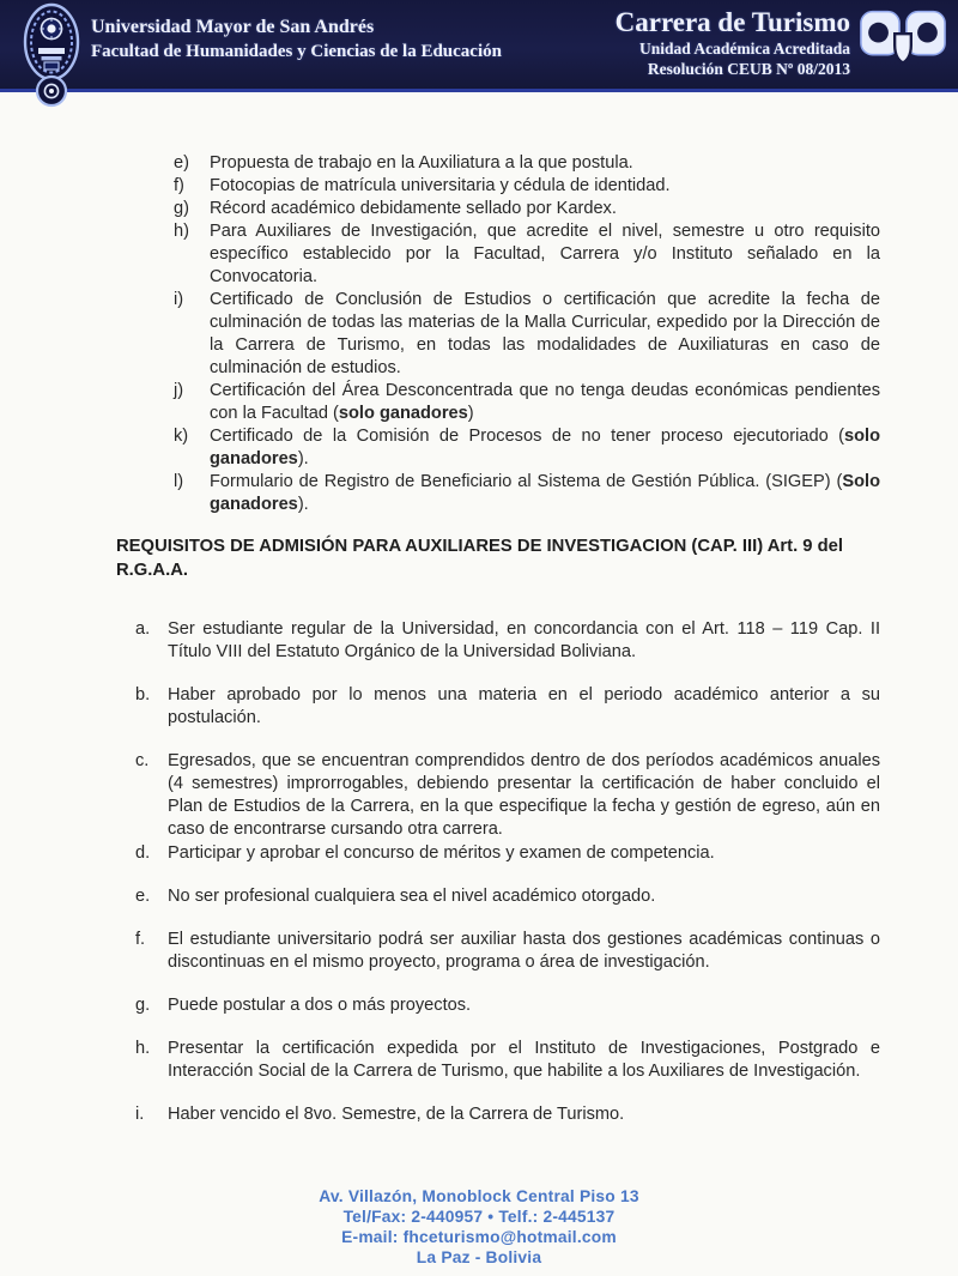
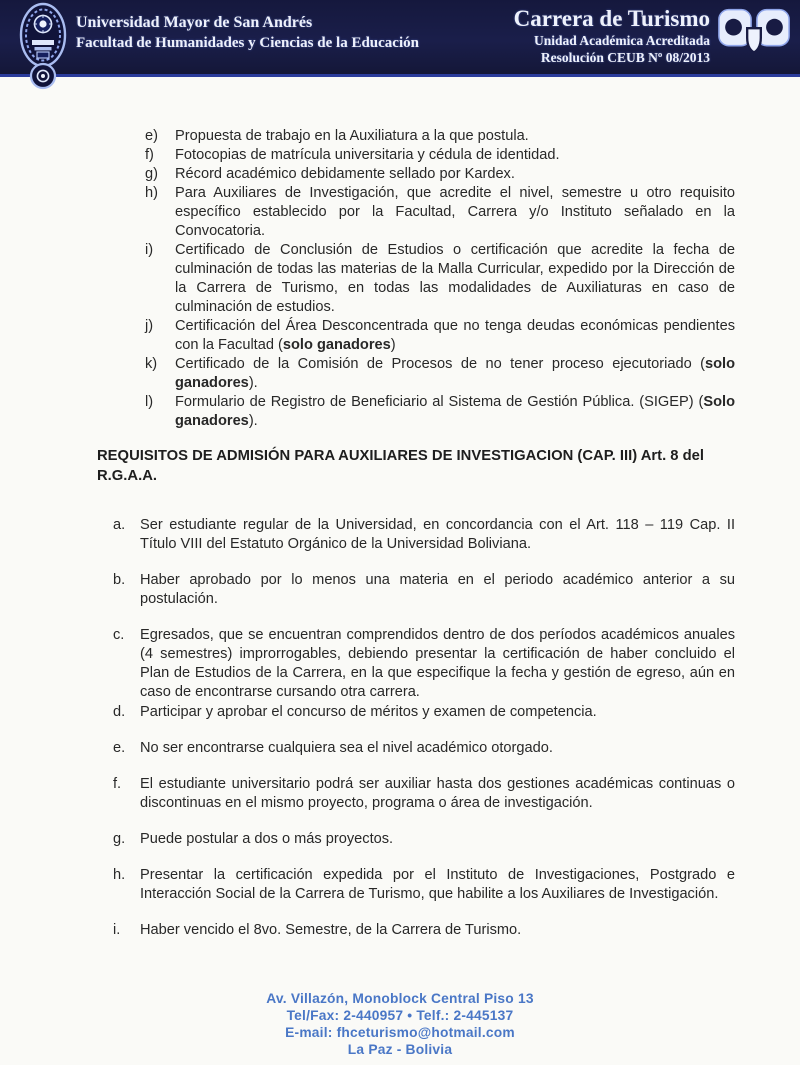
  Universidad Mayor de San Andrés
  Facultad de Humanidades y Ciencias de la Educación
  Carrera de Turismo
  Unidad Académica Acreditada
  Resolución CEUB Nº 08/2013
  e)
  Propuesta de trabajo en la Auxiliatura a la que postula.
  f)
  Fotocopias de matrícula universitaria y cédula de identidad.
  g)
  Récord académico debidamente sellado por Kardex.
  h)
  Para Auxiliares de Investigación, que acredite el nivel, semestre u otro requisito específico establecido por la Facultad, Carrera y/o Instituto señalado en la Convocatoria.
  i)
  Certificado de Conclusión de Estudios o certificación que acredite la fecha de culminación de todas las materias de la Malla Curricular, expedido por la Dirección de la Carrera de Turismo, en todas las modalidades de Auxiliaturas en caso de culminación de estudios.
  j)
  Certificación del Área Desconcentrada que no tenga deudas económicas pendientes con la Facultad (solo ganadores)
  k)
  Certificado de la Comisión de Procesos de no tener proceso ejecutoriado (solo ganadores).
  l)
  Formulario de Registro de Beneficiario al Sistema de Gestión Pública. (SIGEP) (Solo ganadores).
- REQUISITOS DE ADMISIÓN PARA AUXILIARES DE INVESTIGACION (CAP. III) Art. 9 del R.G.A.A.
+ REQUISITOS DE ADMISIÓN PARA AUXILIARES DE INVESTIGACION (CAP. III) Art. 8 del R.G.A.A.
  a.
  Ser estudiante regular de la Universidad, en concordancia con el Art. 118 – 119 Cap. II Título VIII del Estatuto Orgánico de la Universidad Boliviana.
  b.
  Haber aprobado por lo menos una materia en el periodo académico anterior a su postulación.
  c.
  Egresados, que se encuentran comprendidos dentro de dos períodos académicos anuales (4 semestres) improrrogables, debiendo presentar la certificación de haber concluido el Plan de Estudios de la Carrera, en la que especifique la fecha y gestión de egreso, aún en caso de encontrarse cursando otra carrera.
  d.
  Participar y aprobar el concurso de méritos y examen de competencia.
  e.
- No ser profesional cualquiera sea el nivel académico otorgado.
+ No ser encontrarse cualquiera sea el nivel académico otorgado.
  f.
  El estudiante universitario podrá ser auxiliar hasta dos gestiones académicas continuas o discontinuas en el mismo proyecto, programa o área de investigación.
  g.
  Puede postular a dos o más proyectos.
  h.
  Presentar la certificación expedida por el Instituto de Investigaciones, Postgrado e Interacción Social de la Carrera de Turismo, que habilite a los Auxiliares de Investigación.
  i.
  Haber vencido el 8vo. Semestre, de la Carrera de Turismo.
  Av. Villazón, Monoblock Central Piso 13
  Tel/Fax: 2-440957 • Telf.: 2-445137
  E-mail: fhceturismo@hotmail.com
  La Paz - Bolivia
